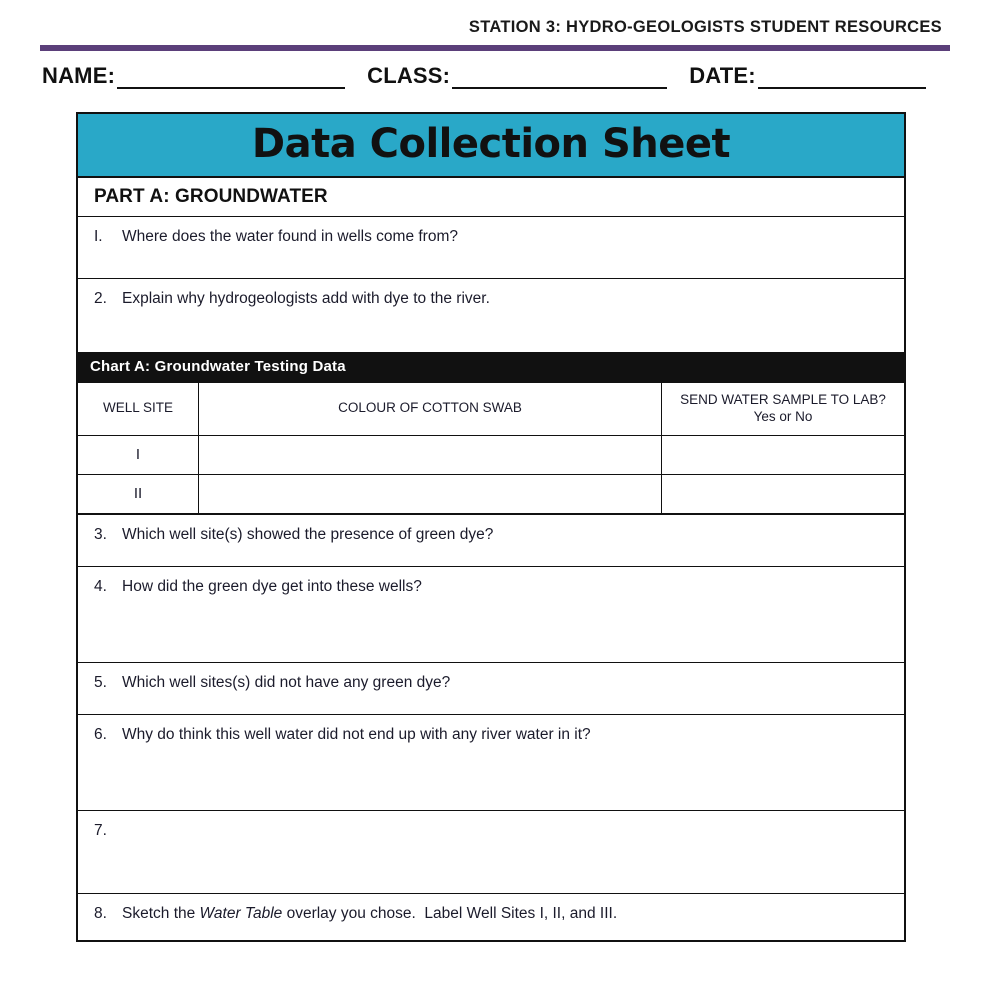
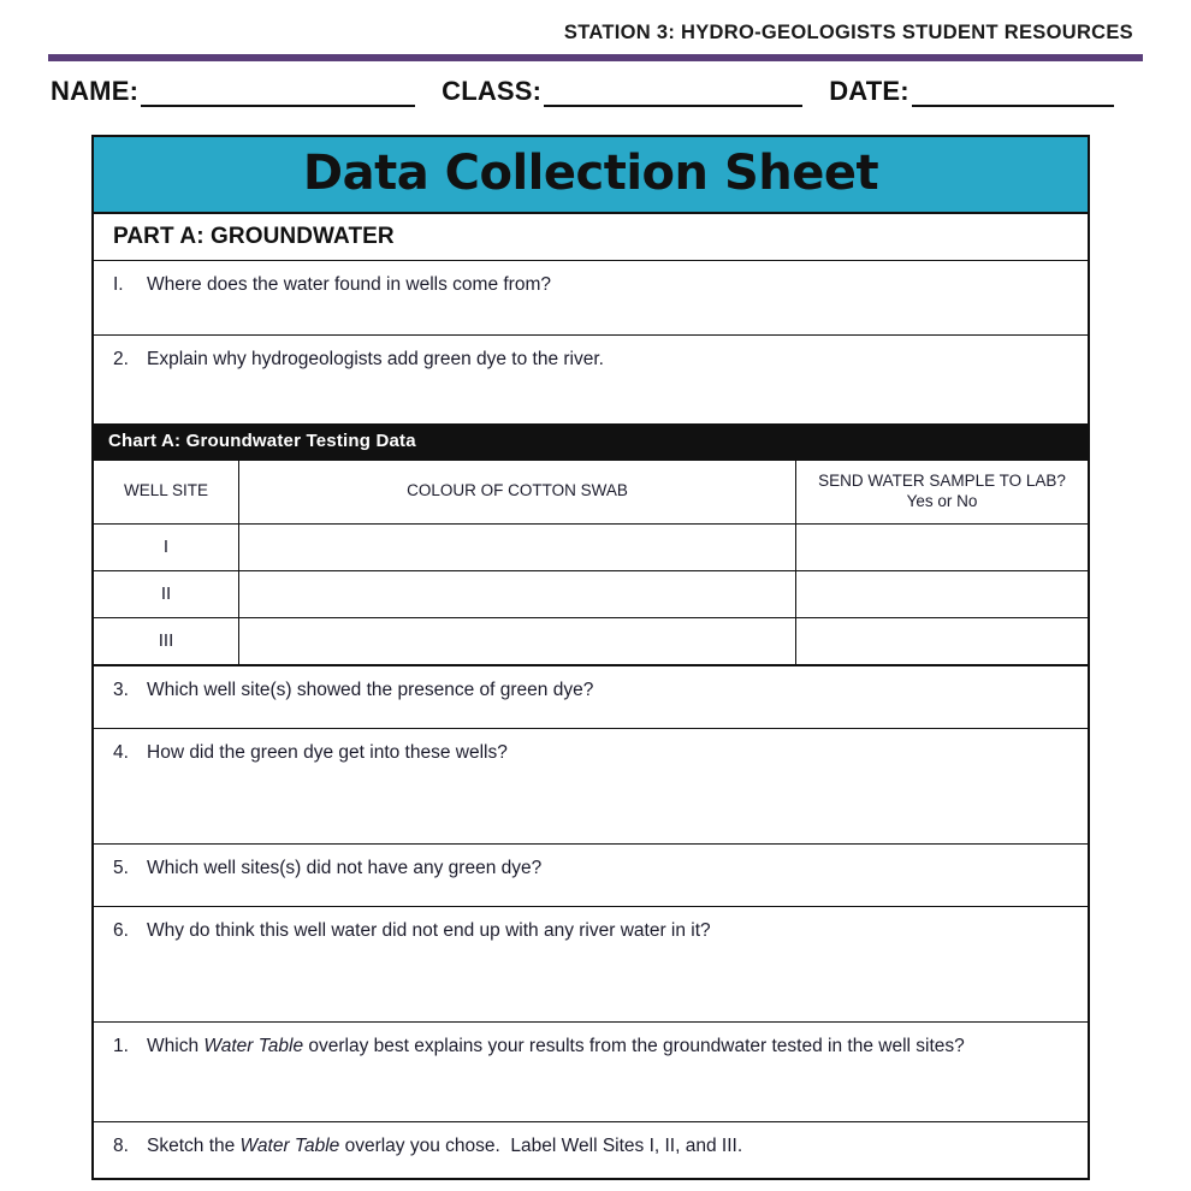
  STATION 3: HYDRO-GEOLOGISTS STUDENT RESOURCES
  NAME:
  CLASS:
  DATE:
  Data Collection Sheet
  PART A: GROUNDWATER
  I.
  Where does the water found in wells come from?
  2.
- Explain why hydrogeologists add with dye to the river.
+ Explain why hydrogeologists add green dye to the river.
  Chart A: Groundwater Testing Data
  WELL SITE	COLOUR OF COTTON SWAB	SEND WATER SAMPLE TO LAB? Yes or No
  I
  II
+ III
  3.
  Which well site(s) showed the presence of green dye?
  4.
  How did the green dye get into these wells?
  5.
  Which well sites(s) did not have any green dye?
  6.
  Why do think this well water did not end up with any river water in it?
- 7.
+ 1.
+ Which Water Table overlay best explains your results from the groundwater tested in the well sites?
  8.
  Sketch the Water Table overlay you chose. Label Well Sites I, II, and III.
